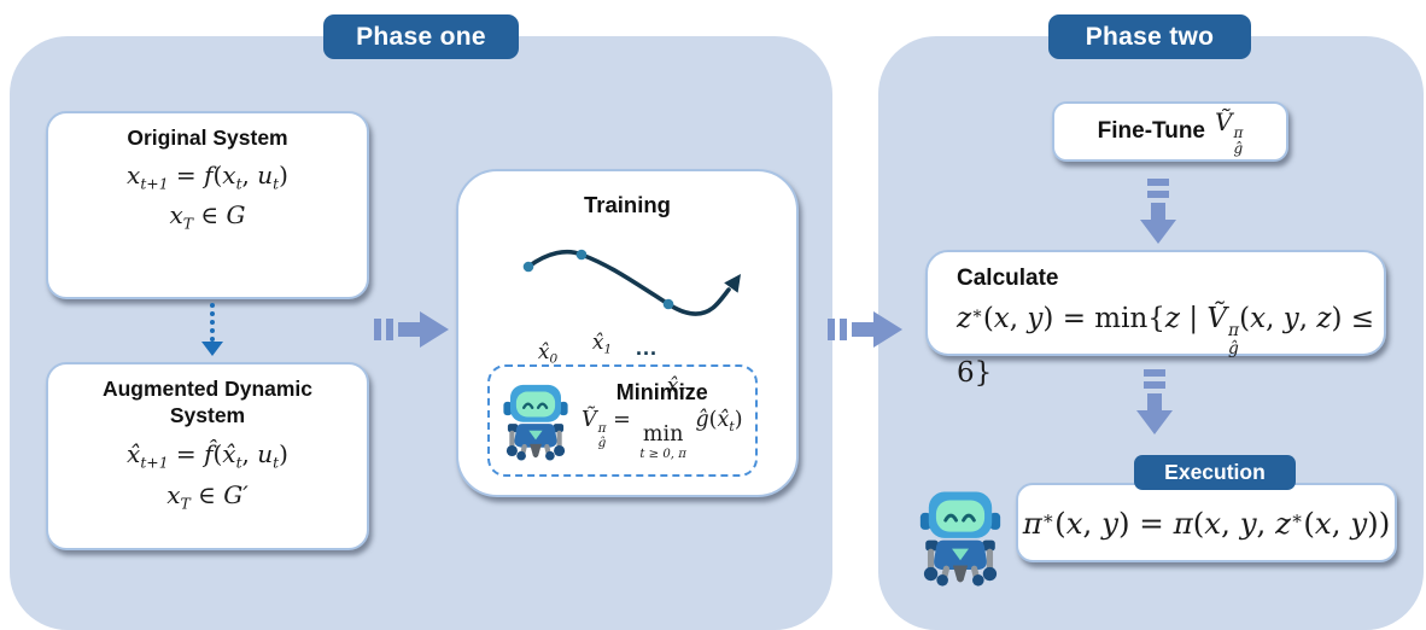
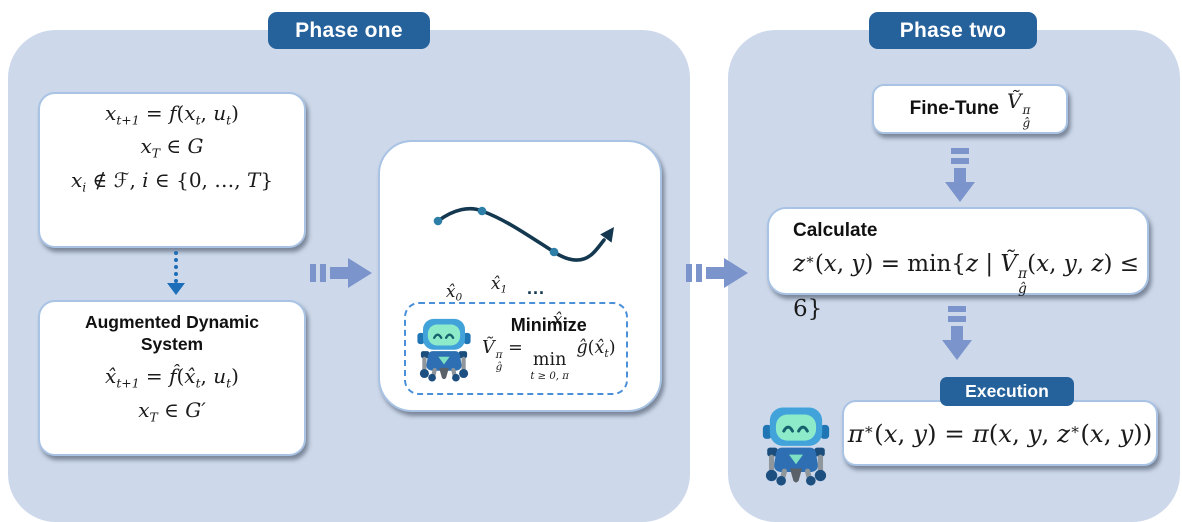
  Phase one
  Phase two
- Original System
  xt+1 = f(xt, ut)
  xT ∈ G
+ xi ∉ ℱ, i ∈ {0, …, T}
  Augmented Dynamic System
  x̂t+1 = f̂(x̂t, ut)
  xT ∈ G′
- Training
  x̂0
  x̂1
  ...
  x̂T
  Minimize
  Ṽ
  π
  ĝ
  =
  min
  t ≥ 0, π
  ĝ(x̂t)
  Fine-Tune
  Ṽ
  π
  ĝ
  Calculate
  z∗(x, y) = min{z | Ṽ
  π
  ĝ
  (x, y, z) ≤ 6}
  Execution
  π∗(x, y) = π(x, y, z∗(x, y))
